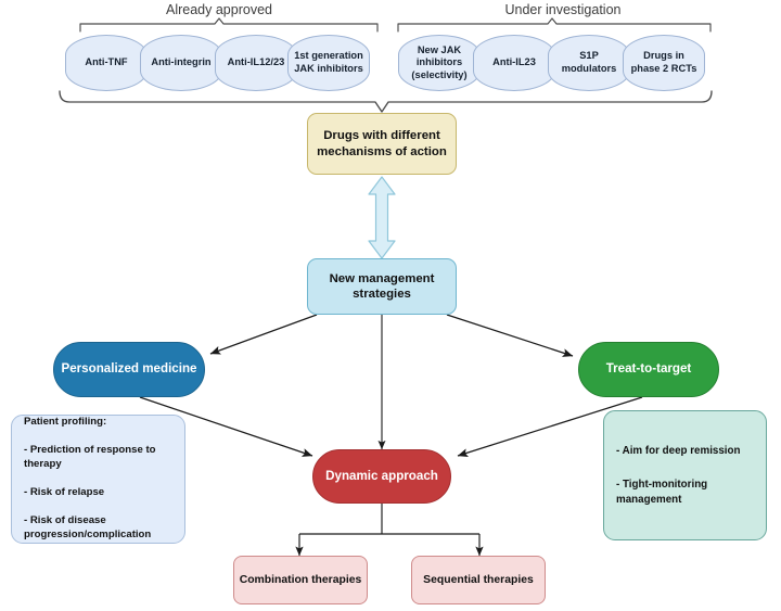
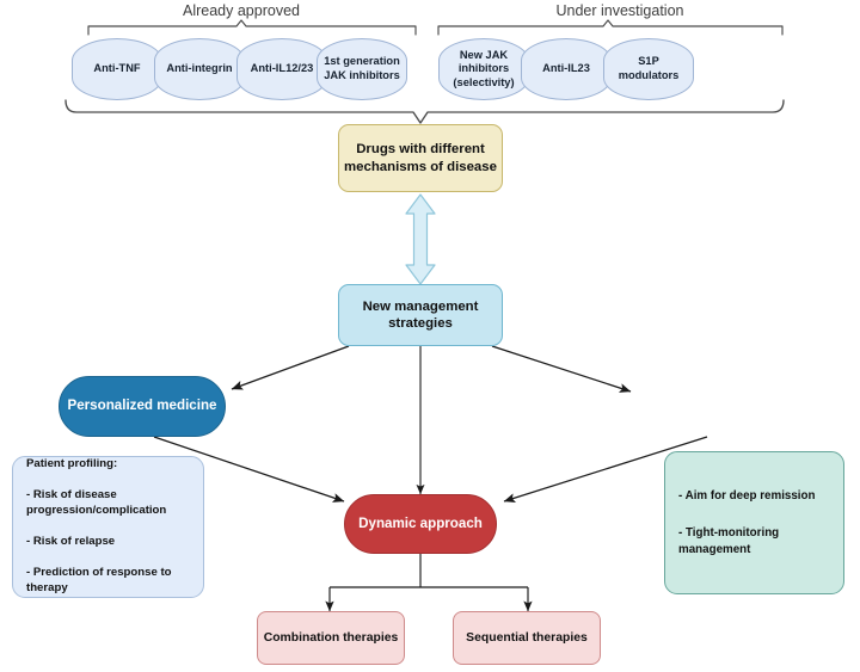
  Already approved
  Under investigation
  Anti-TNF
  Anti-integrin
  Anti-IL12/23
  1st generation JAK inhibitors
  New JAK inhibitors (selectivity)
  Anti-IL23
  S1P modulators
- Drugs in phase 2 RCTs
- Drugs with different mechanisms of action
+ Drugs with different mechanisms of disease
  New management strategies
  Personalized medicine
- Treat-to-target
  Dynamic approach
  Combination therapies
  Sequential therapies
  Patient profiling:
- - Prediction of response to therapy
+ - Risk of disease progression/complication
  - Risk of relapse
- - Risk of disease progression/complication
+ - Prediction of response to therapy
  - Aim for deep remission
  - Tight-monitoring management
